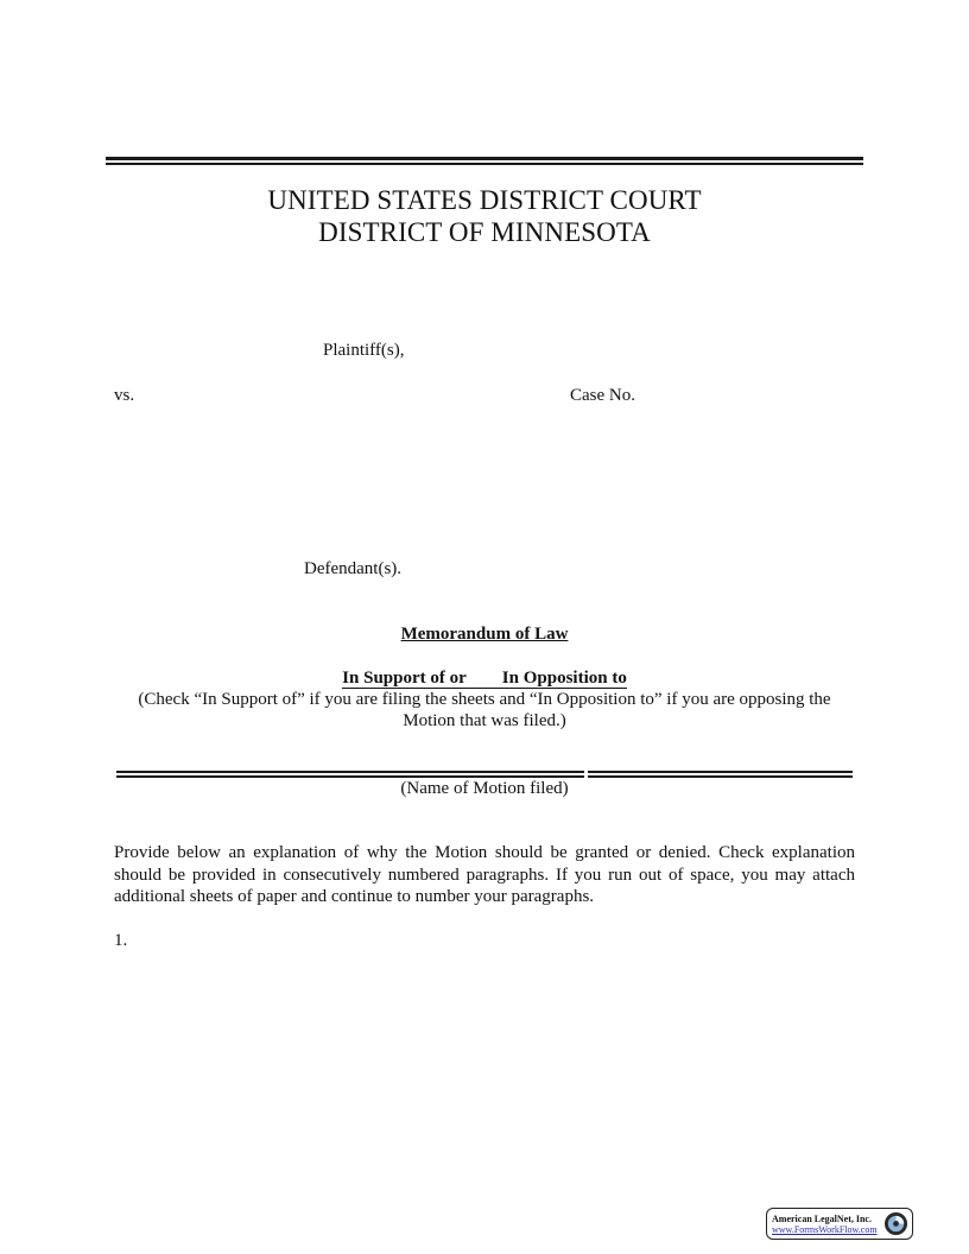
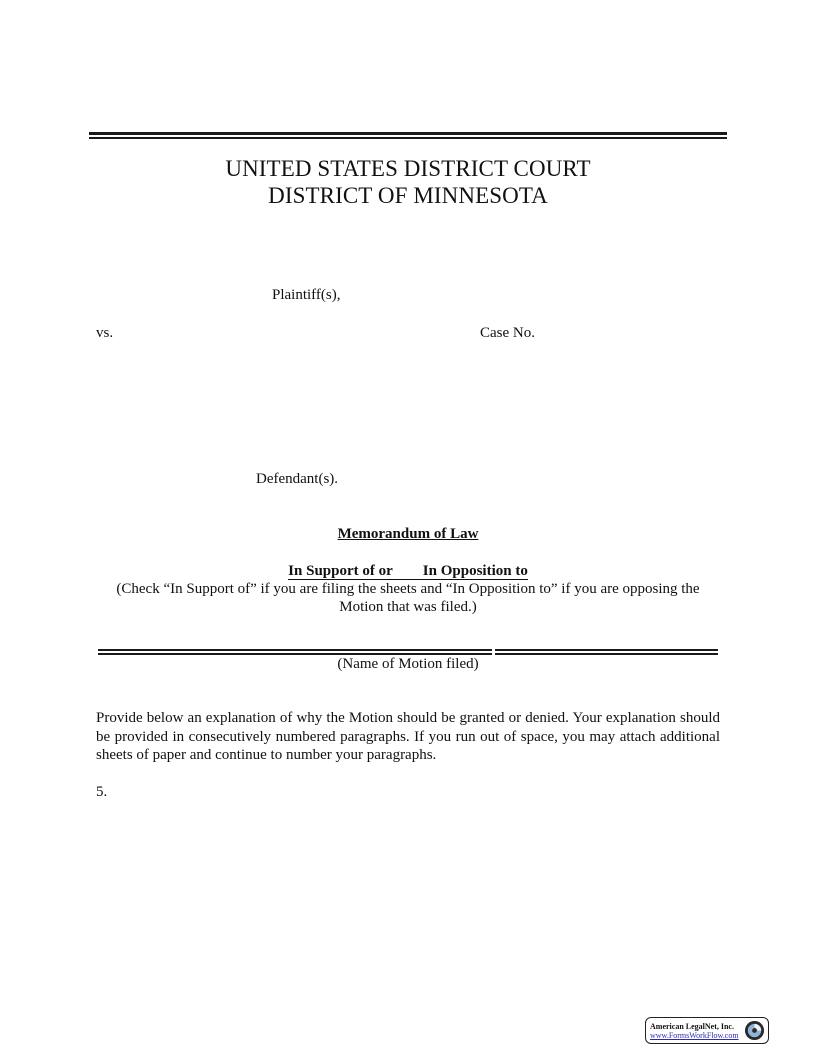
  UNITED STATES DISTRICT COURT
  DISTRICT OF MINNESOTA
  Plaintiff(s),
  vs.
  Case No.
  Defendant(s).
  Memorandum of Law
  In Support of or In Opposition to
  (Check “In Support of” if you are filing the sheets and “In Opposition to” if you are opposing the Motion that was filed.)
  (Name of Motion filed)
- Provide below an explanation of why the Motion should be granted or denied. Check explanation should be provided in consecutively numbered paragraphs. If you run out of space, you may attach additional sheets of paper and continue to number your paragraphs.
+ Provide below an explanation of why the Motion should be granted or denied. Your explanation should be provided in consecutively numbered paragraphs. If you run out of space, you may attach additional sheets of paper and continue to number your paragraphs.
- 1.
+ 5.
  American LegalNet, Inc.
  www.FormsWorkFlow.com
